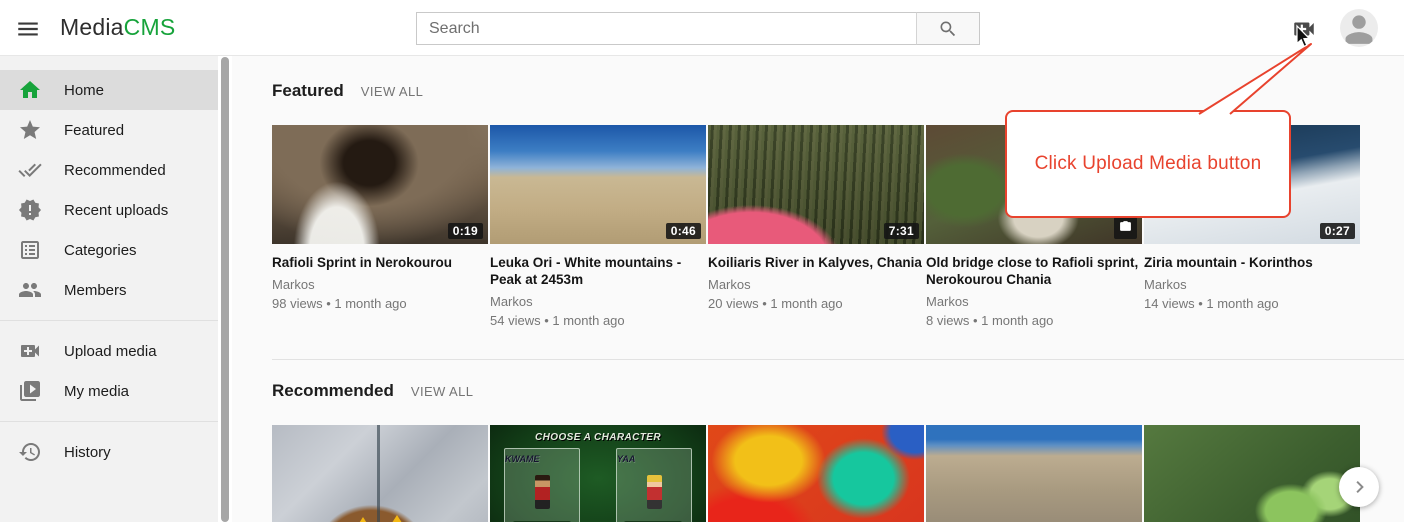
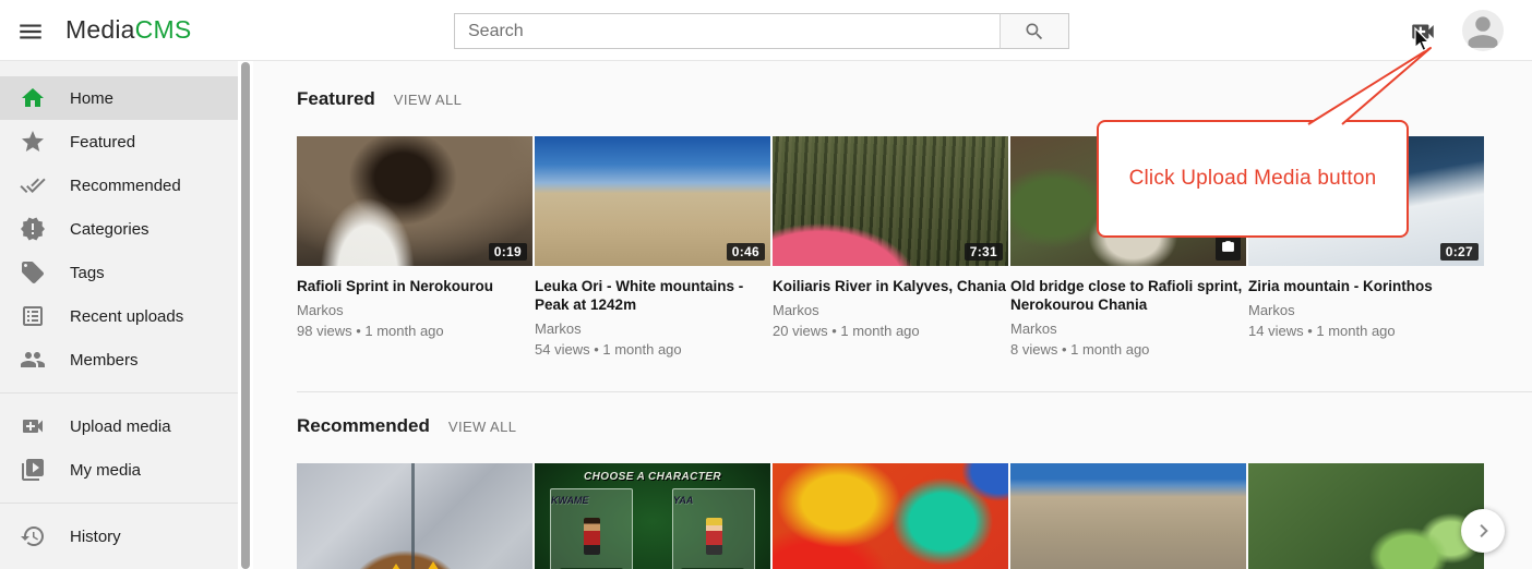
  MediaCMS
  Search
  Home
  Featured
  Recommended
- Recent uploads
+ Categories
+ Tags
- Categories
+ Recent uploads
  Members
  Upload media
  My media
  History
  Featured
  VIEW ALL
  0:19
  Rafioli Sprint in Nerokourou
  Markos
  98 views • 1 month ago
  0:46
- Leuka Ori - White mountains - Peak at 2453m
+ Leuka Ori - White mountains - Peak at 1242m
  Markos
  54 views • 1 month ago
  7:31
  Koiliaris River in Kalyves, Chania
  Markos
  20 views • 1 month ago
  Old bridge close to Rafioli sprint, Nerokourou Chania
  Markos
  8 views • 1 month ago
  0:27
  Ziria mountain - Korinthos
  Markos
  14 views • 1 month ago
  Recommended
  VIEW ALL
  CHOOSE A CHARACTER
  KWAME
  YAA
  Click Upload Media button
